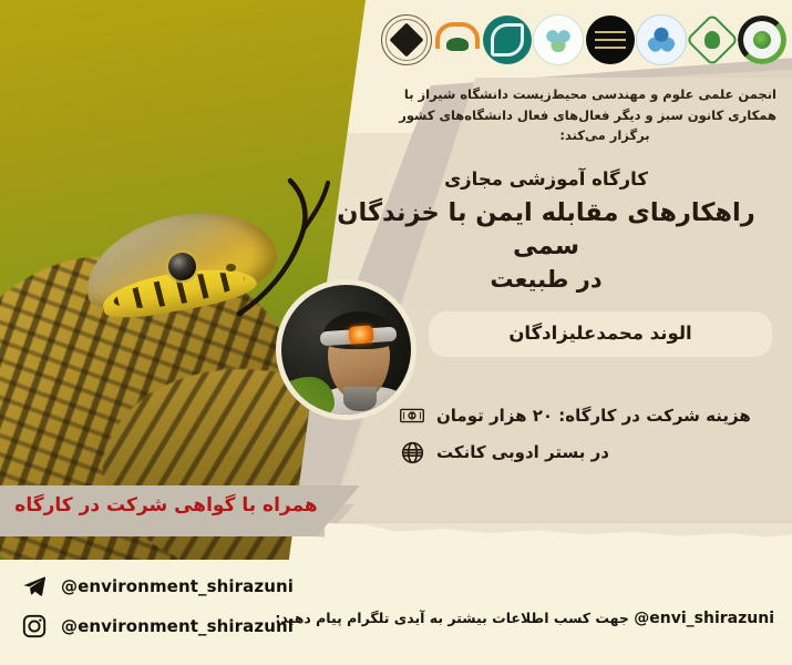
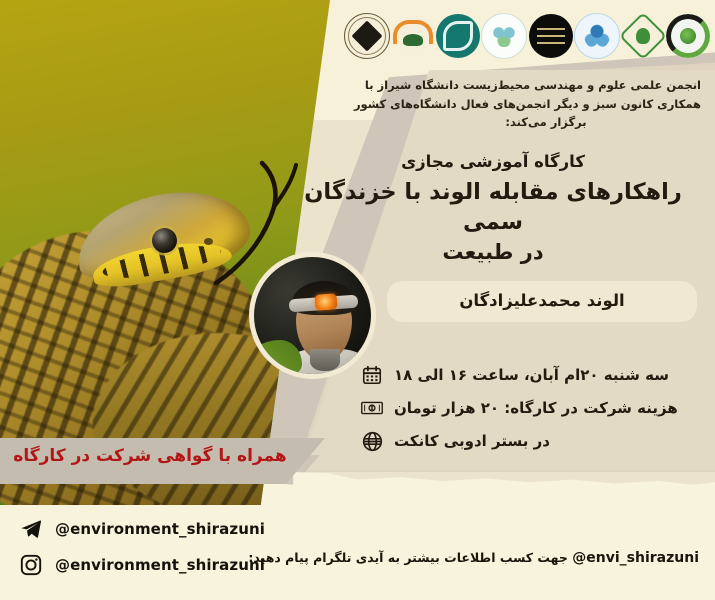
  انجمن علمی علوم و مهندسی محیط‌زیست دانشگاه شیراز با
- همکاری کانون سبز و دیگر فعال‌های فعال دانشگاه‌های کشور
+ همکاری کانون سبز و دیگر انجمن‌های فعال دانشگاه‌های کشور
  برگزار می‌کند:
  کارگاه آموزشی مجازی
- راهکارهای مقابله ایمن با خزندگان سمی
+ راهکارهای مقابله الوند با خزندگان سمی
  در طبیعت
  الوند محمدعلیزادگان
+ سه شنبه ۲۰ام آبان، ساعت ۱۶ الی ۱۸
  هزینه شرکت در کارگاه: ۲۰ هزار تومان
  در بستر ادوبی کانکت
  همراه با گواهی شرکت در کارگاه
  @environment_shirazuni
  @environment_shirazuni
  @envi_shirazuni جهت کسب اطلاعات بیشتر به آیدی تلگرام پیام دهید:
